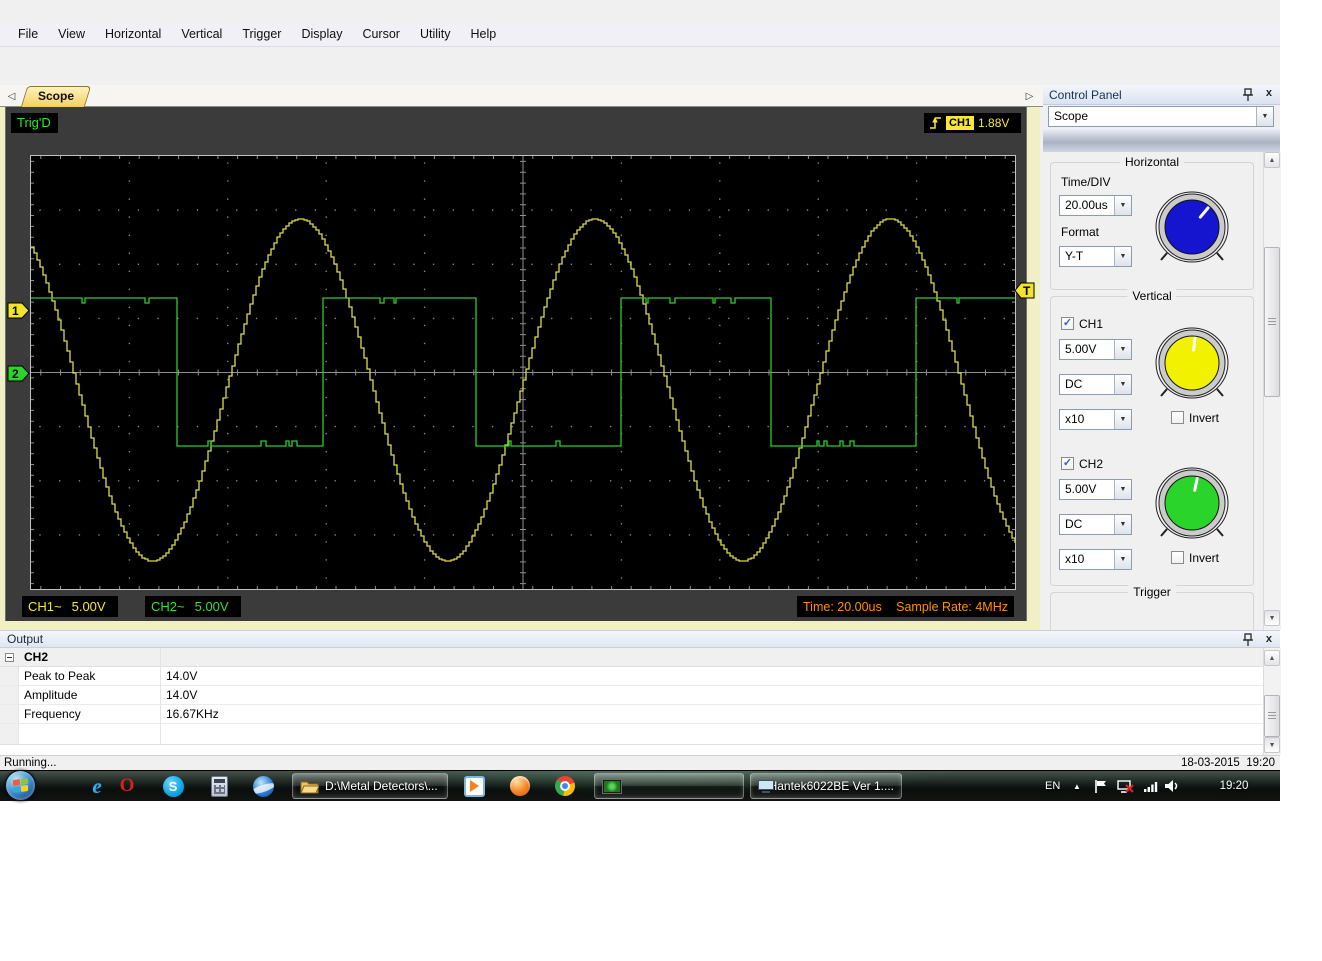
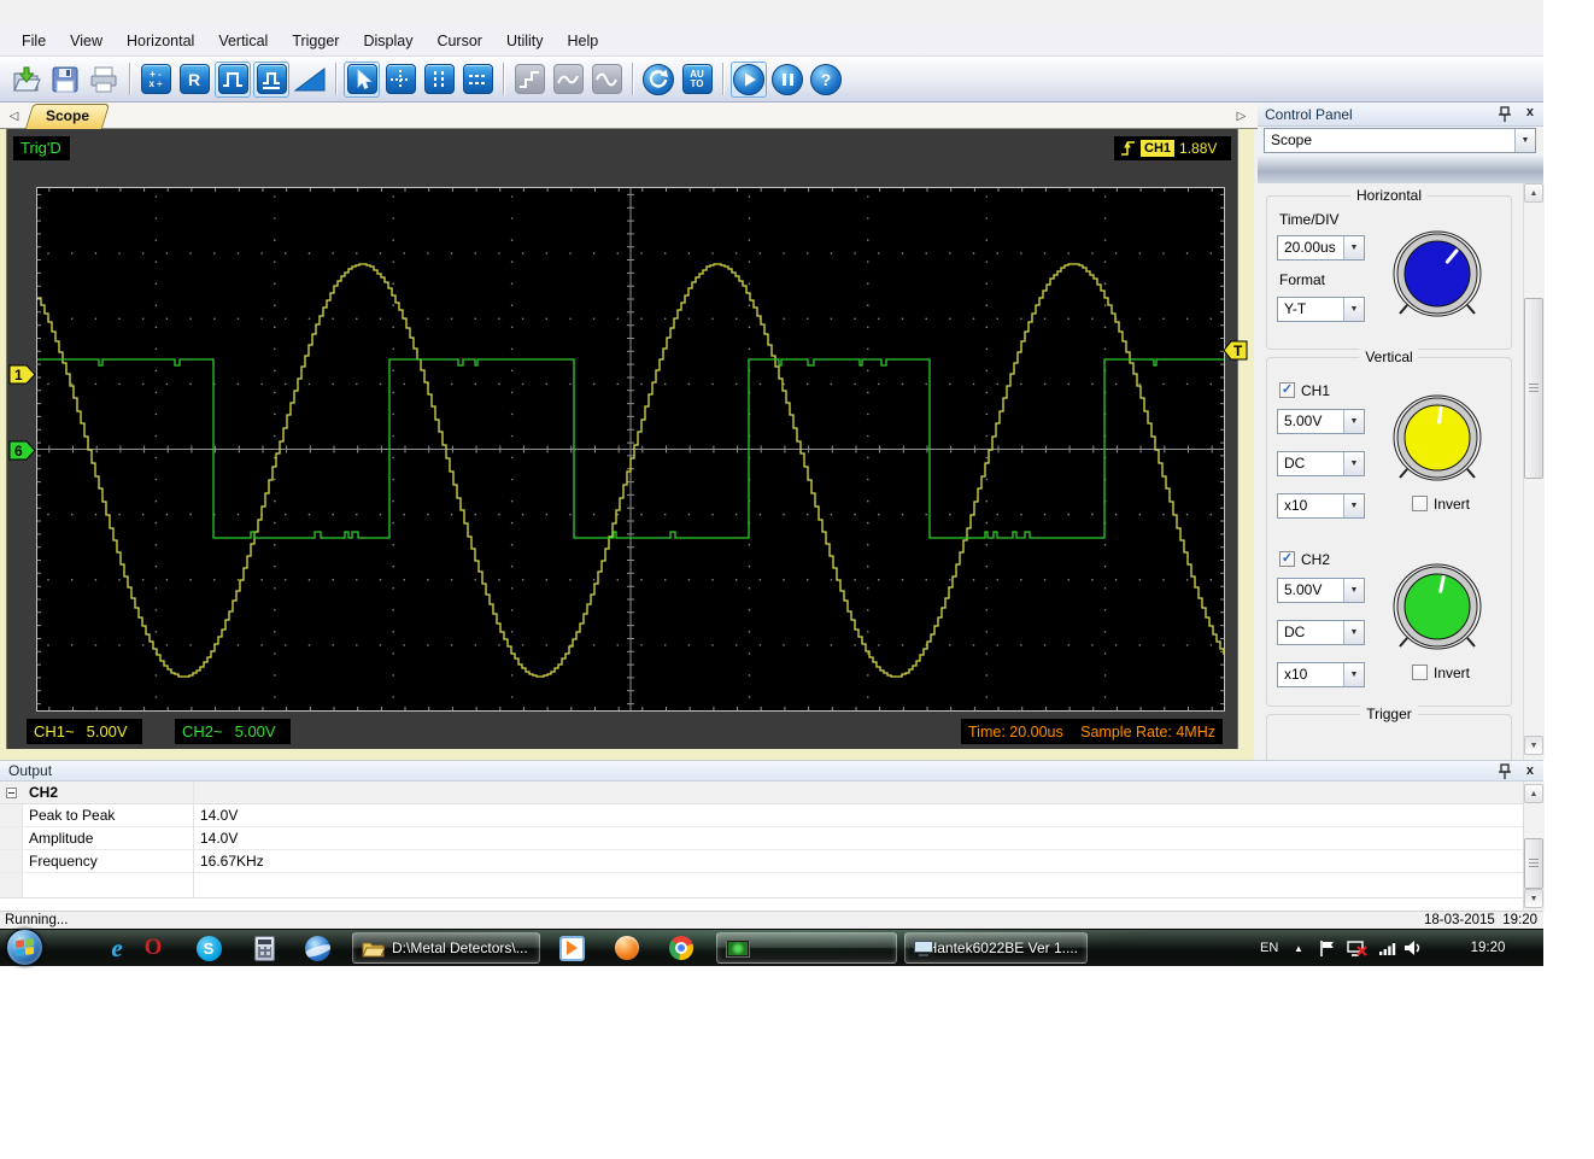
  File
  View
  Horizontal
  Vertical
  Trigger
  Display
  Cursor
  Utility
  Help
+ + -
+ x ÷
+ R
+ AU
+ TO
+ ?
  ◁
  Scope
  ▷
  Trig'D
  CH1
  1.88V
  1
- 2
+ 6
  T
  CH1
  ~
  5.00V
  CH2
  ~
  5.00V
  Time: 20.00us
  Sample Rate: 4MHz
  Control Panel
  x
  Scope
  Horizontal
  Time/DIV
  20.00us
  Format
  Y-T
  Vertical
  ✓
  CH1
  5.00V
  DC
  x10
  Invert
  ✓
  CH2
  5.00V
  DC
  x10
  Invert
  Trigger
  Output
  x
  CH2
  Peak to Peak
  14.0V
  Amplitude
  14.0V
  Frequency
  16.67KHz
  Running...
  18-03-2015 19:20
  e
  O
  S
  D:\Metal Detectors\...
  antek6022BE Ver 1....
  EN
  ▲
  19:20
